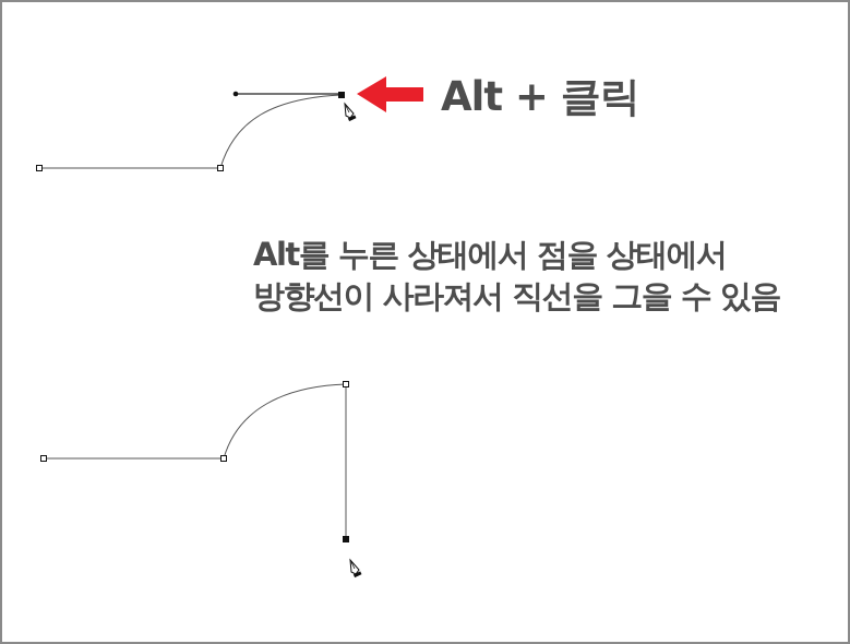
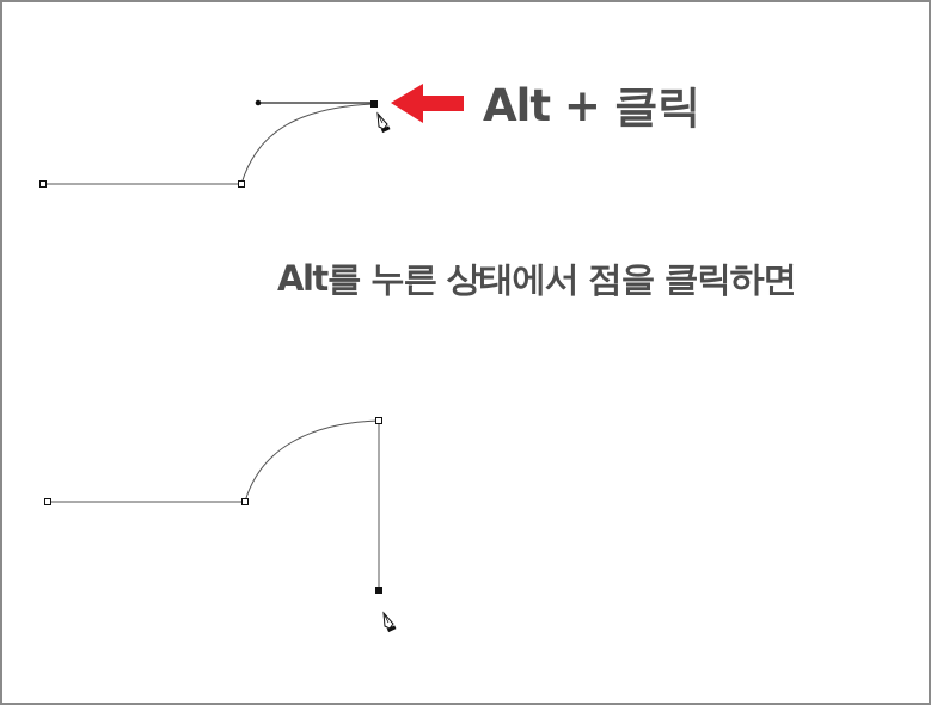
  Alt + 클릭
- Alt를 누른 상태에서 점을 상태에서
+ Alt를 누른 상태에서 점을 클릭하면
- 방향선이 사라져서 직선을 그을 수 있음
